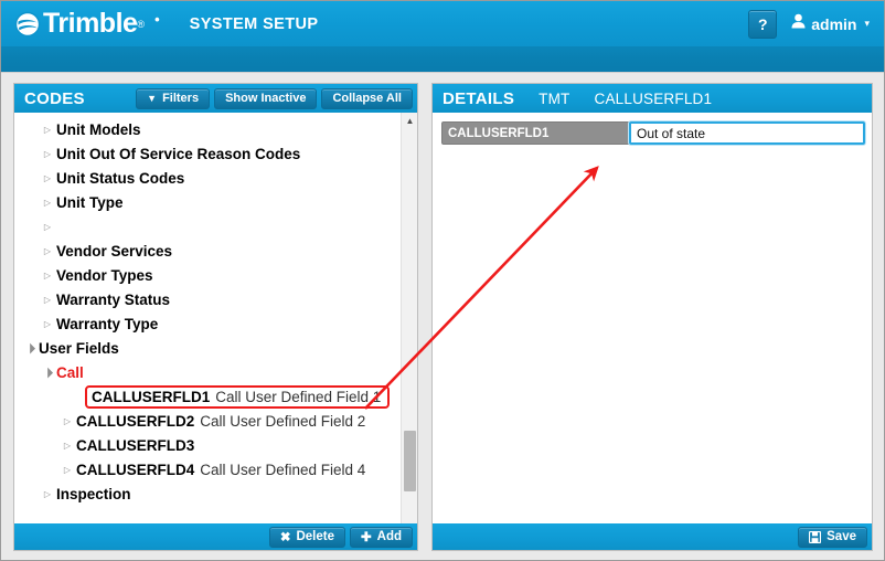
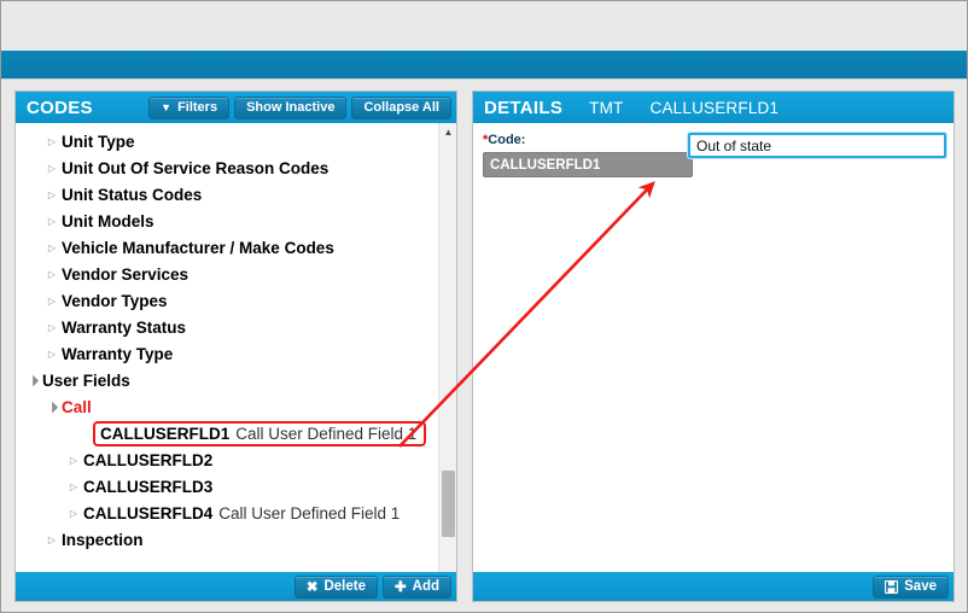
- Trimble
- ®
- •
- SYSTEM SETUP
- ?
- admin
- ▾
  CODES
  ▼
  Filters
  Show Inactive
  Collapse All
  ▷
- Unit Models
+ Unit Type
  ▷
  Unit Out Of Service Reason Codes
  ▷
  Unit Status Codes
  ▷
- Unit Type
+ Unit Models
  ▷
+ Vehicle Manufacturer / Make Codes
  ▷
  Vendor Services
  ▷
  Vendor Types
  ▷
  Warranty Status
  ▷
  Warranty Type
  User Fields
  Call
  CALLUSERFLD1
  Call User Defined Field
  ▷
  CALLUSERFLD2
- Call User Defined Field 2
  ▷
  CALLUSERFLD3
  ▷
  CALLUSERFLD4
- Call User Defined Field 4
+ Call User Defined Field 1
  ▷
  Inspection
  ▲
  ✖
  Delete
  ✚
  Add
  DETAILS
  TMT
  CALLUSERFLD1
+ *Code:
  CALLUSERFLD1
  Out of state
  Save
